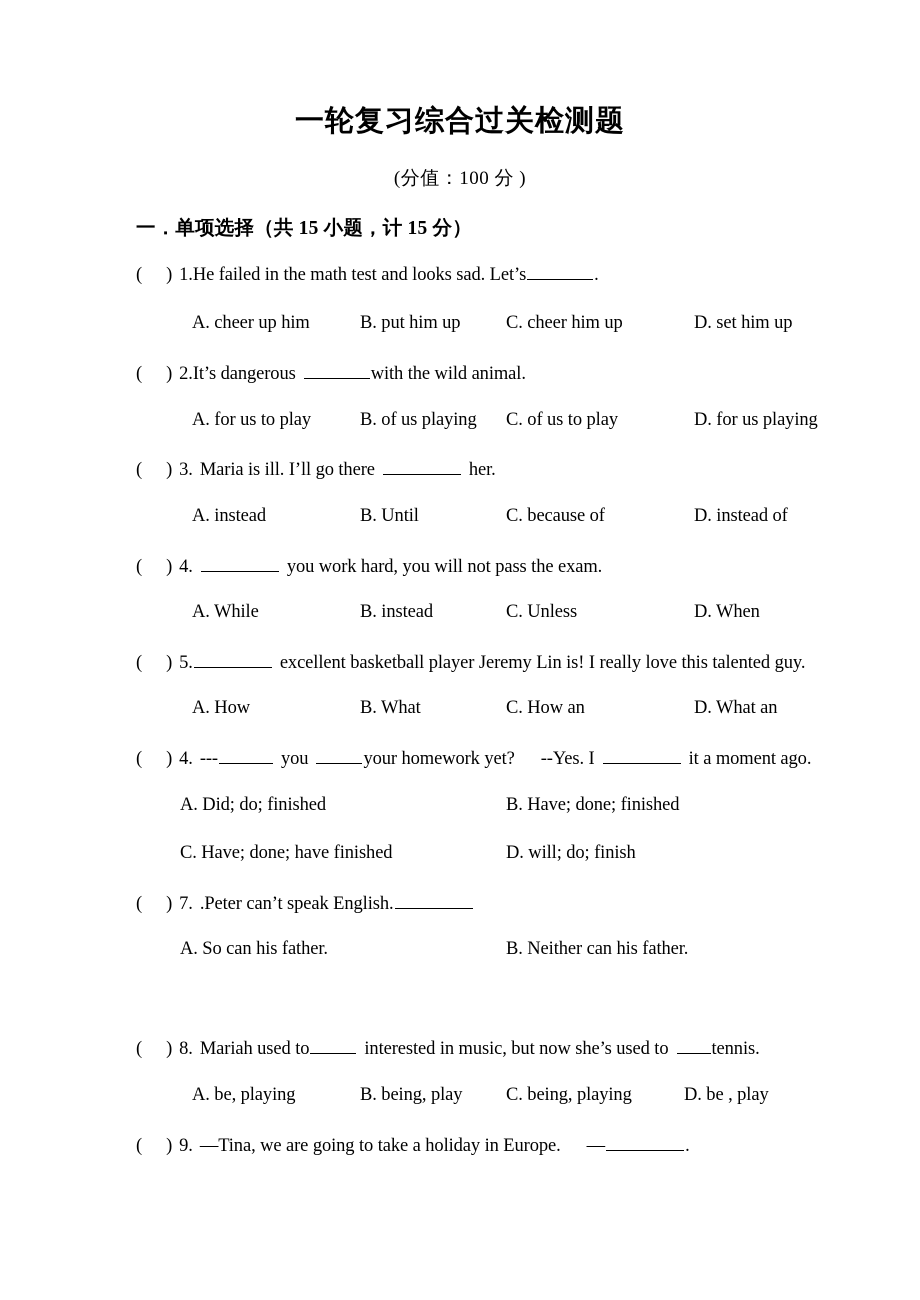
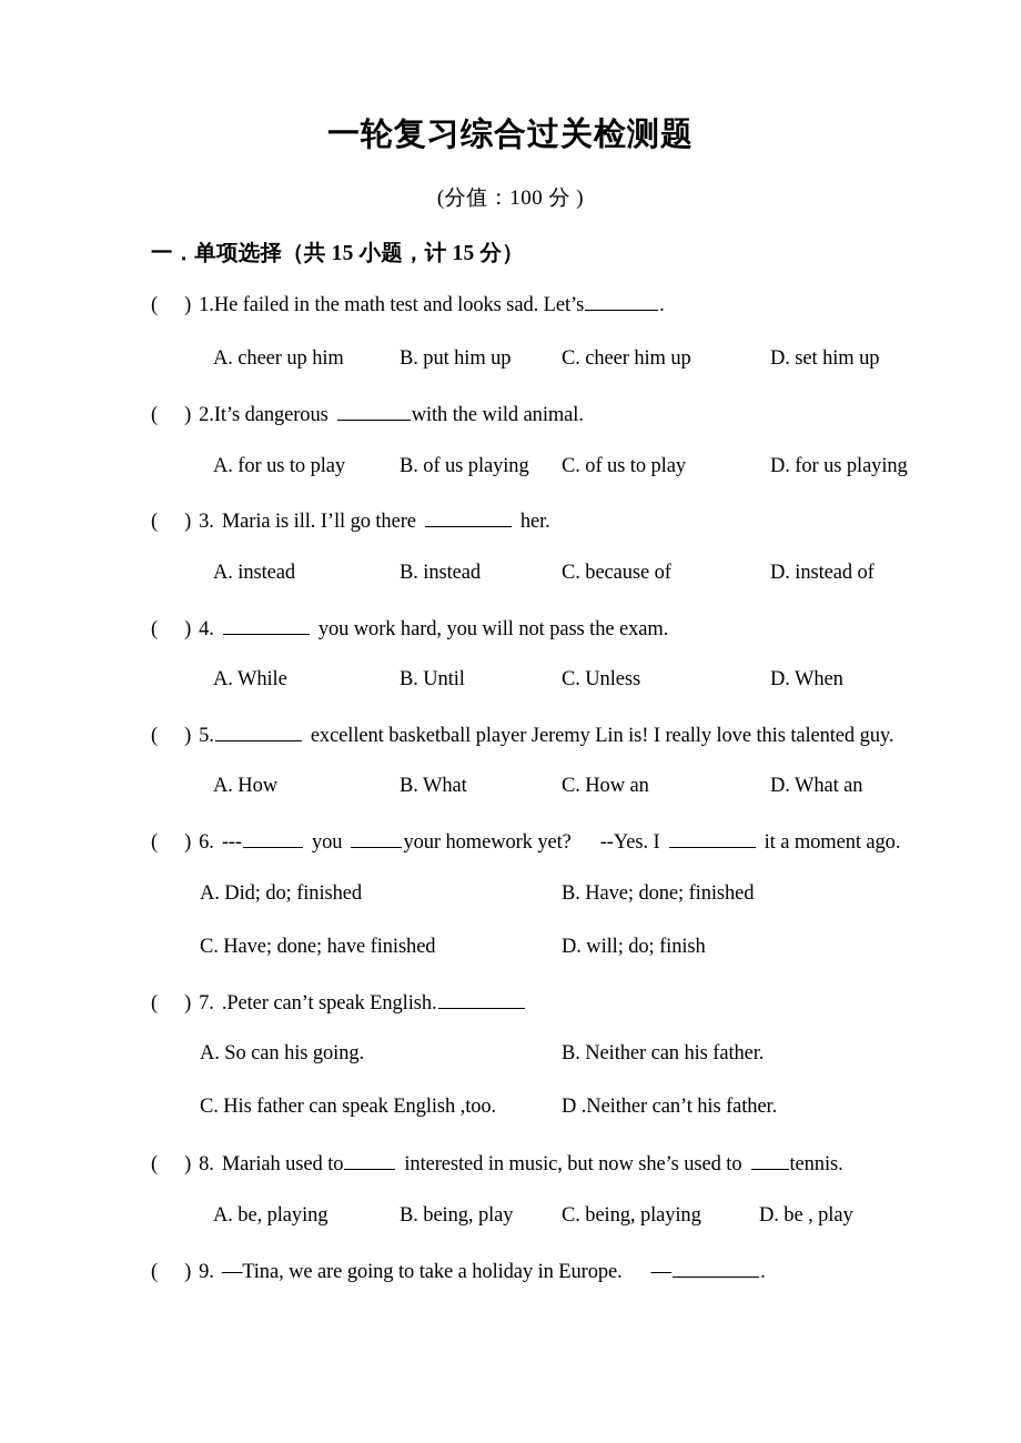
  一轮复习综合过关检测题
  (分值：100 分 )
  一．单项选择（共 15 小题，计 15 分）
  ( ) 1.He failed in the math test and looks sad. Let’s .
  A. cheer up him
  B. put him up
  C. cheer him up
  D. set him up
  ( ) 2.It’s dangerous with the wild animal.
  A. for us to play
  B. of us playing
  C. of us to play
  D. for us playing
  ( ) 3. Maria is ill. I’ll go there her.
  A. instead
- B. Until
+ B. instead
  C. because of
  D. instead of
  ( ) 4. you work hard, you will not pass the exam.
  A. While
- B. instead
+ B. Until
  C. Unless
  D. When
  ( ) 5. excellent basketball player Jeremy Lin is! I really love this talented guy.
  A. How
  B. What
  C. How an
  D. What an
- ( ) 4. --- you your homework yet? --Yes. I it a moment ago.
+ ( ) 6. --- you your homework yet? --Yes. I it a moment ago.
  A. Did; do; finished
  B. Have; done; finished
  C. Have; done; have finished
  D. will; do; finish
  ( ) 7. .Peter can’t speak English.
- A. So can his father.
+ A. So can his going.
  B. Neither can his father.
+ C. His father can speak English ,too.
+ D .Neither can’t his father.
  ( ) 8. Mariah used to interested in music, but now she’s used to tennis.
  A. be, playing
  B. being, play
  C. being, playing
  D. be , play
  ( ) 9. —Tina, we are going to take a holiday in Europe. — .
